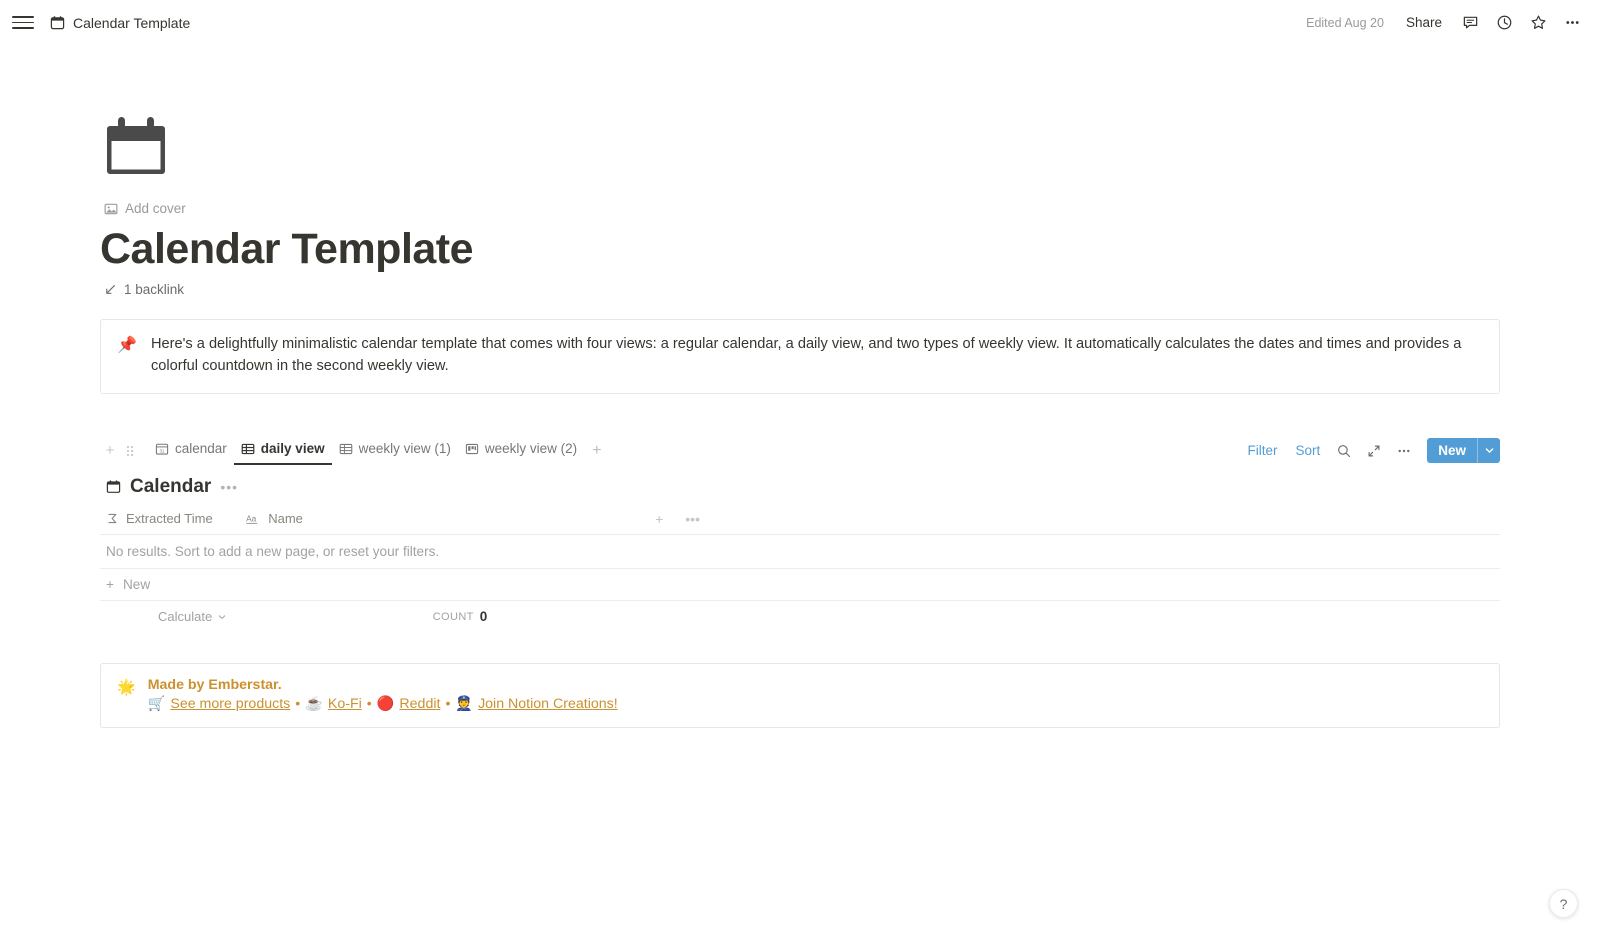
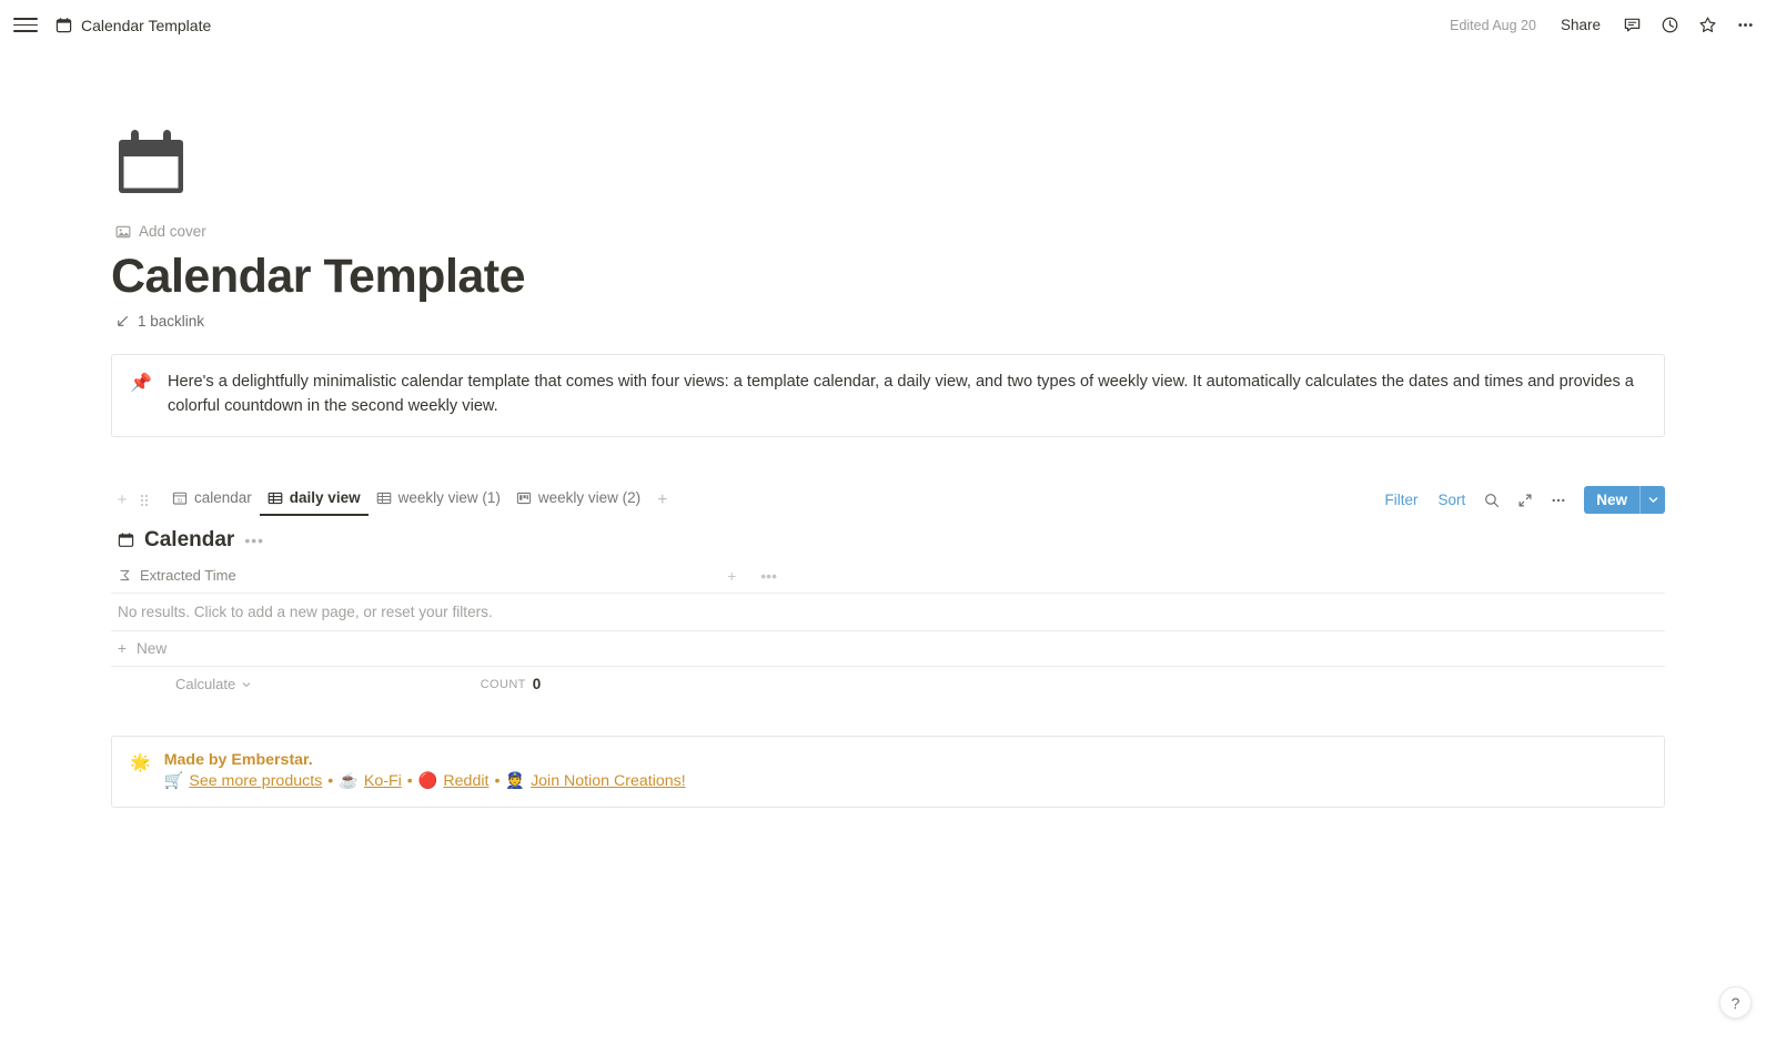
  Calendar Template
  Edited Aug 20
  Share
  Add cover
  Calendar Template
  1 backlink
  📌
- Here's a delightfully minimalistic calendar template that comes with four views: a regular calendar, a daily view, and two types of weekly view. It automatically calculates the dates and times and provides a colorful countdown in the second weekly view.
+ Here's a delightfully minimalistic calendar template that comes with four views: a template calendar, a daily view, and two types of weekly view. It automatically calculates the dates and times and provides a colorful countdown in the second weekly view.
  +
  calendar
  daily view
  weekly view (1)
  weekly view (2)
  +
  Filter
  Sort
  New
  Calendar
  •••
  Extracted Time
- Aa
- Name
  +
  •••
- No results. Sort to add a new page, or reset your filters.
+ No results. Click to add a new page, or reset your filters.
  +
  New
  Calculate
  COUNT
  0
  🌟
  Made by Emberstar.
  🛒
  See more products
  •
  ☕
  Ko-Fi
  •
  🔴
  Reddit
  •
  👮
  Join Notion Creations!
  ?
